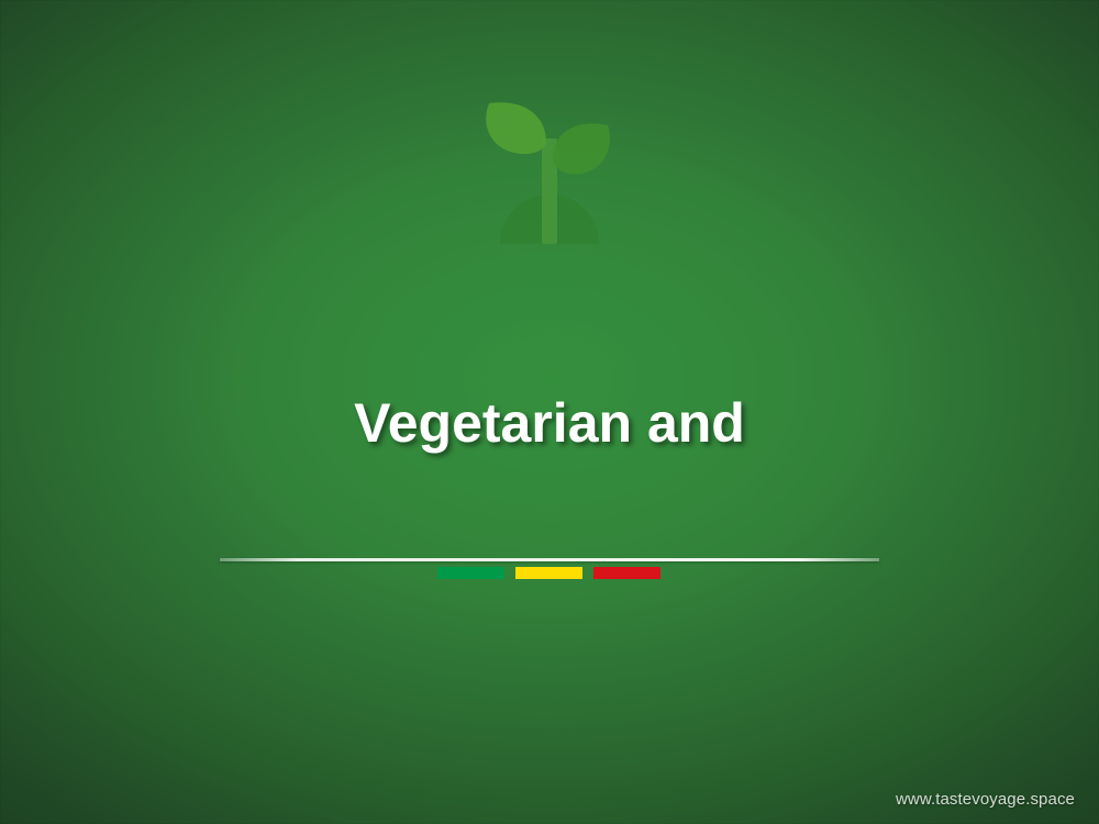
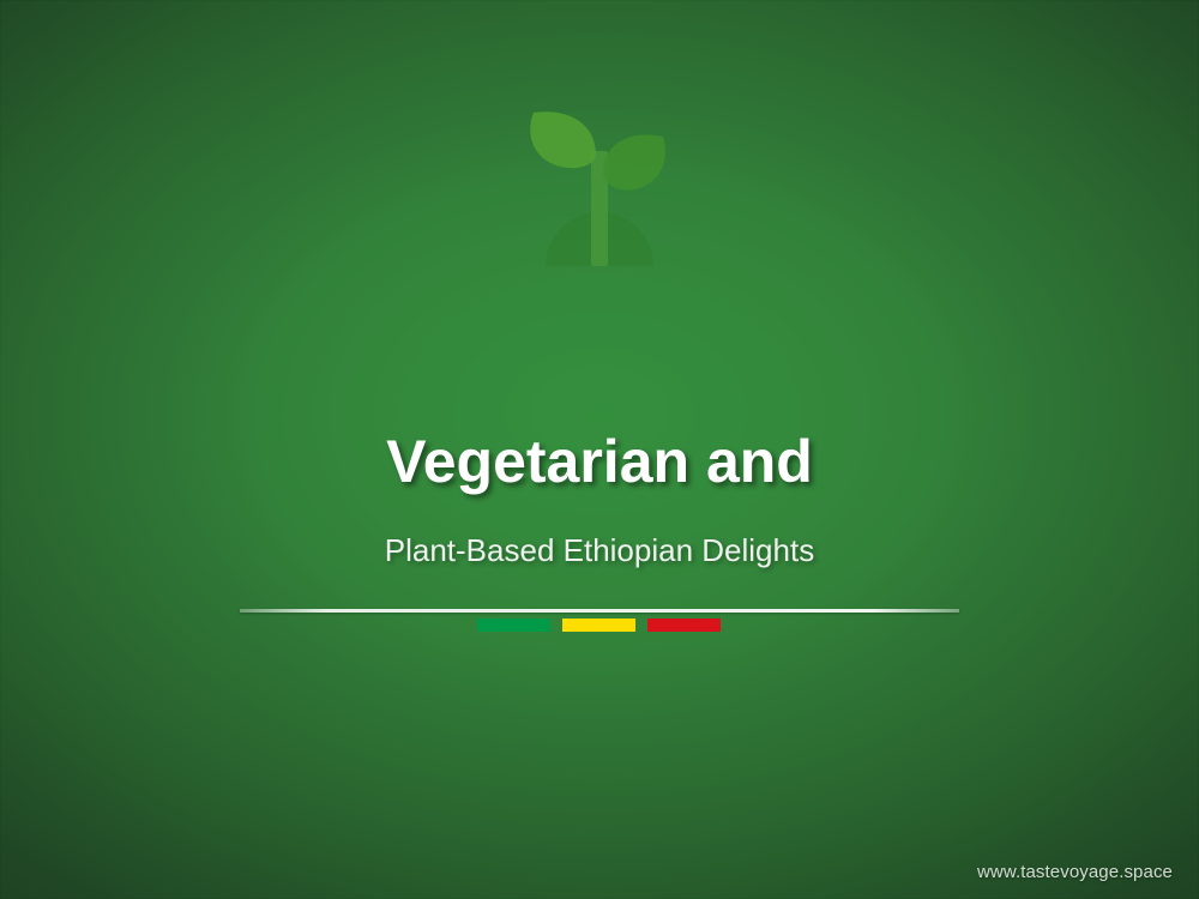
  Vegetarian and
+ Plant-Based Ethiopian Delights
  www.tastevoyage.space
